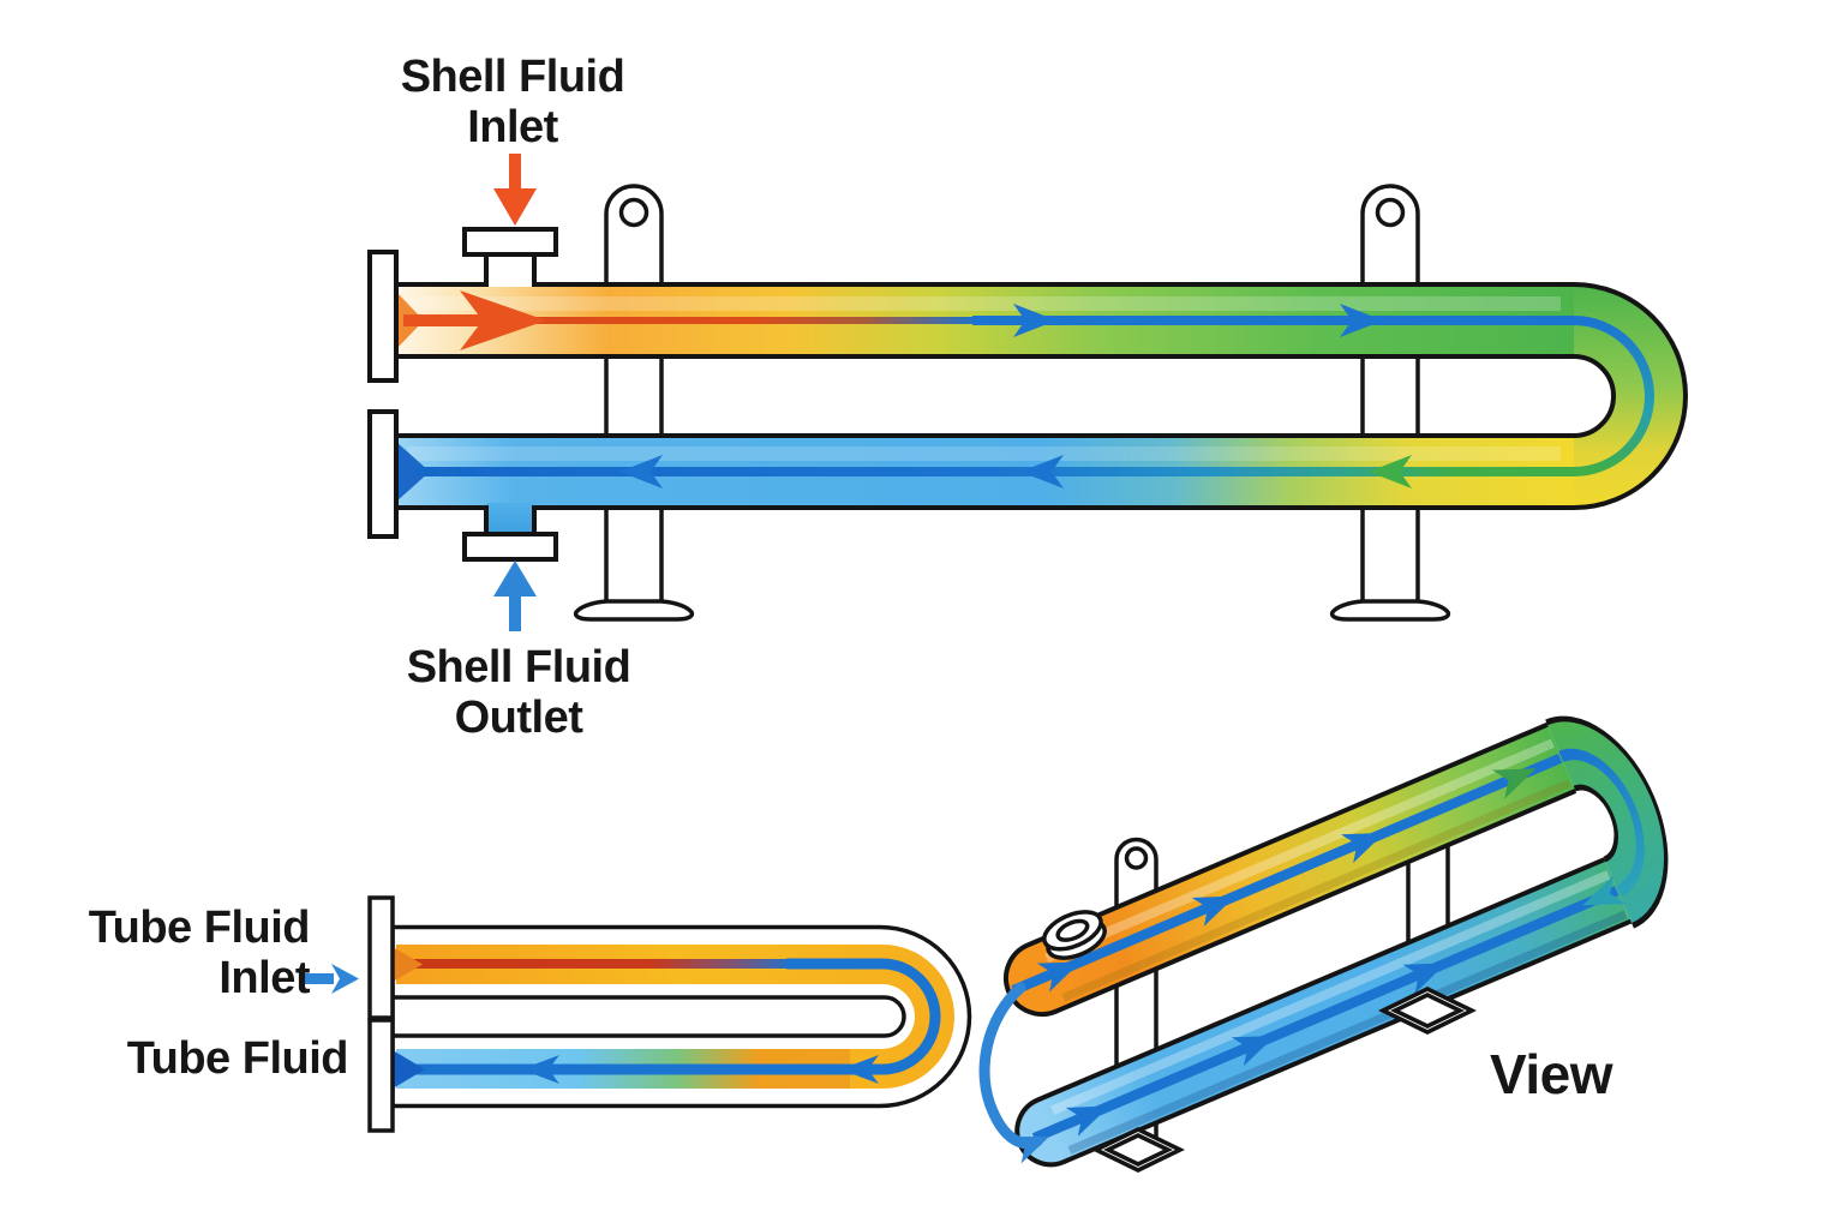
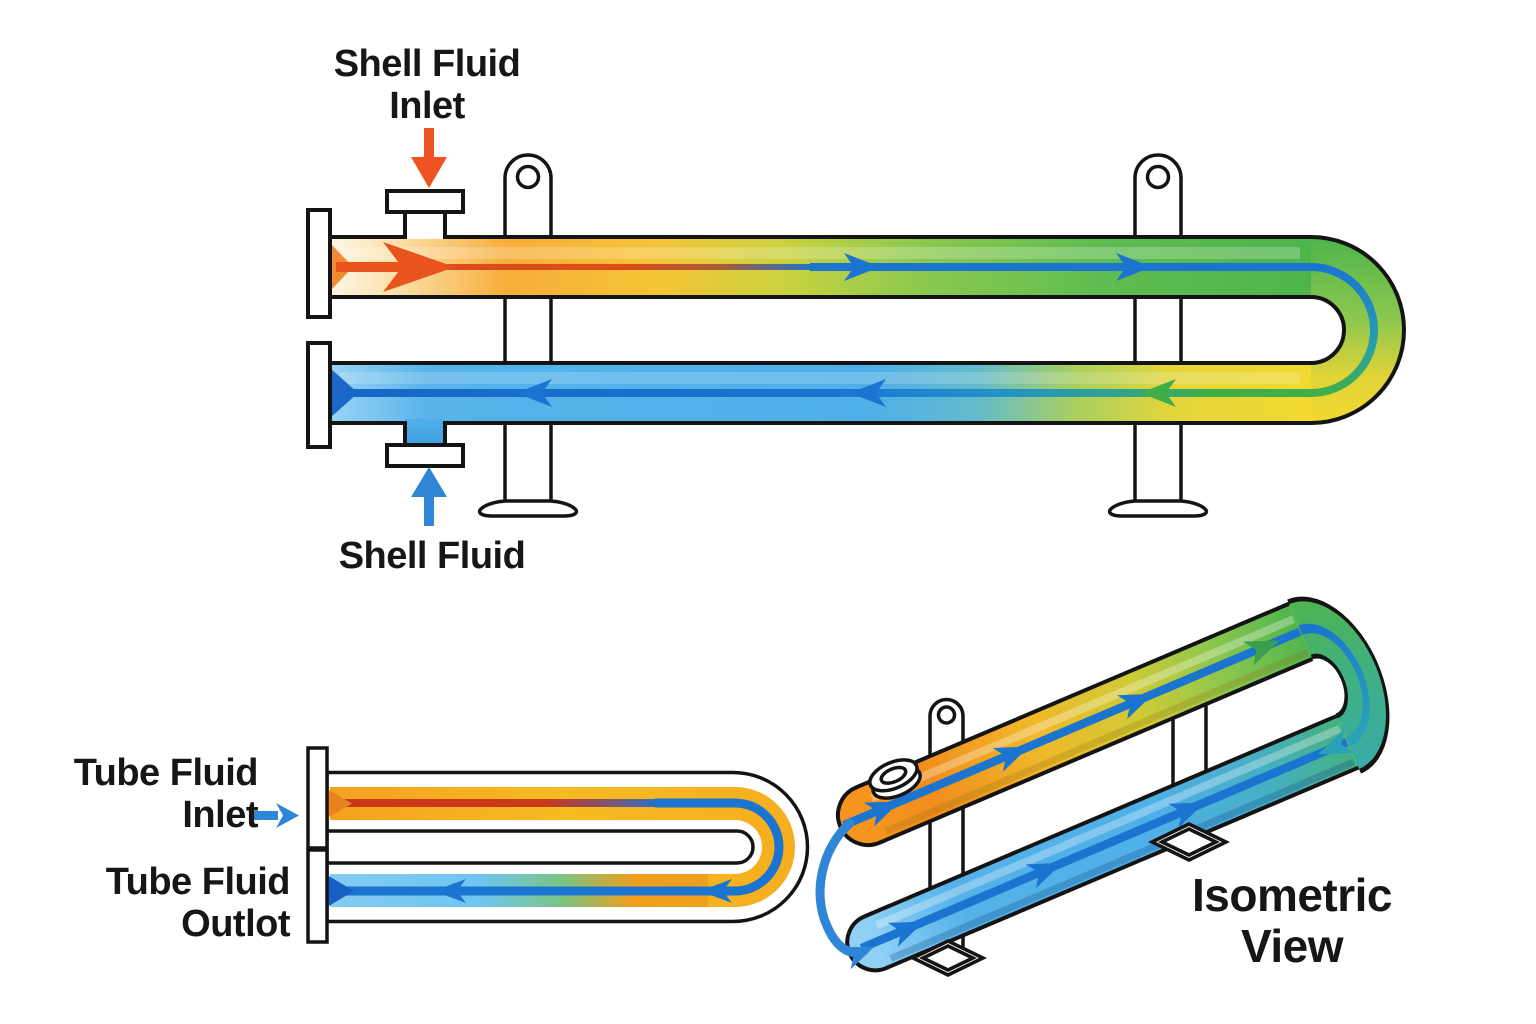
  Shell Fluid
  Inlet
  Shell Fluid
- Outlet
  Tube Fluid
  Inlet
  Tube Fluid
+ Outlot
+ Isometric
  View
